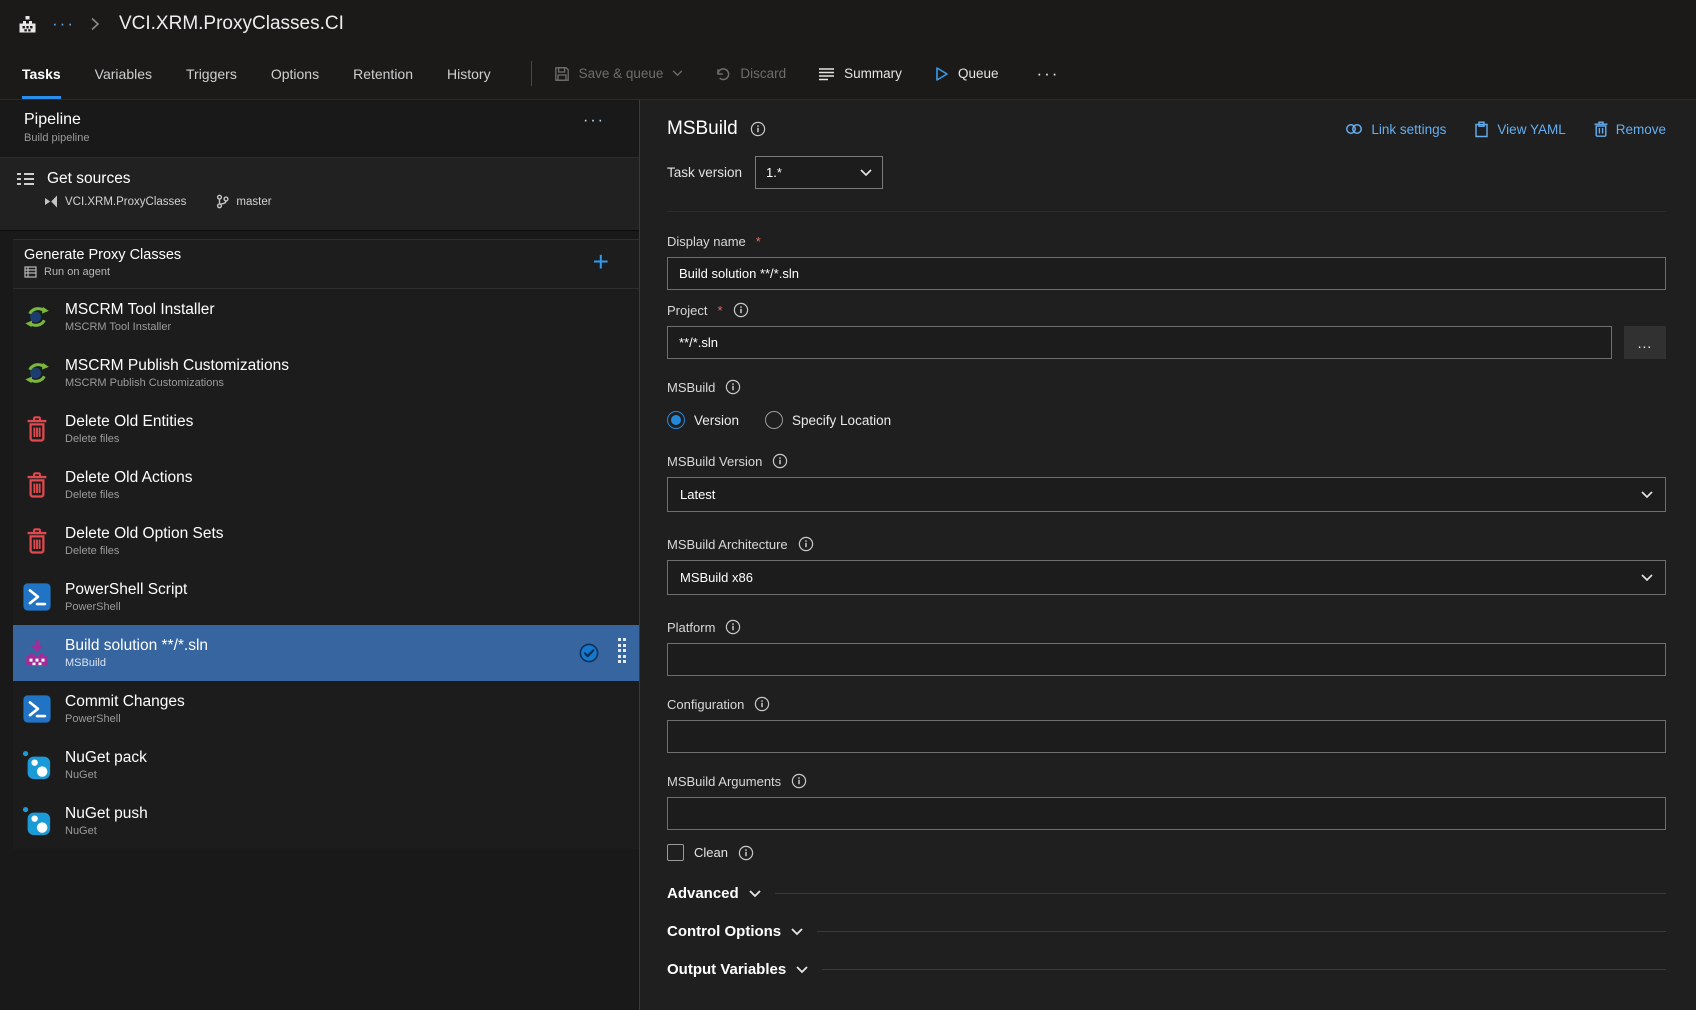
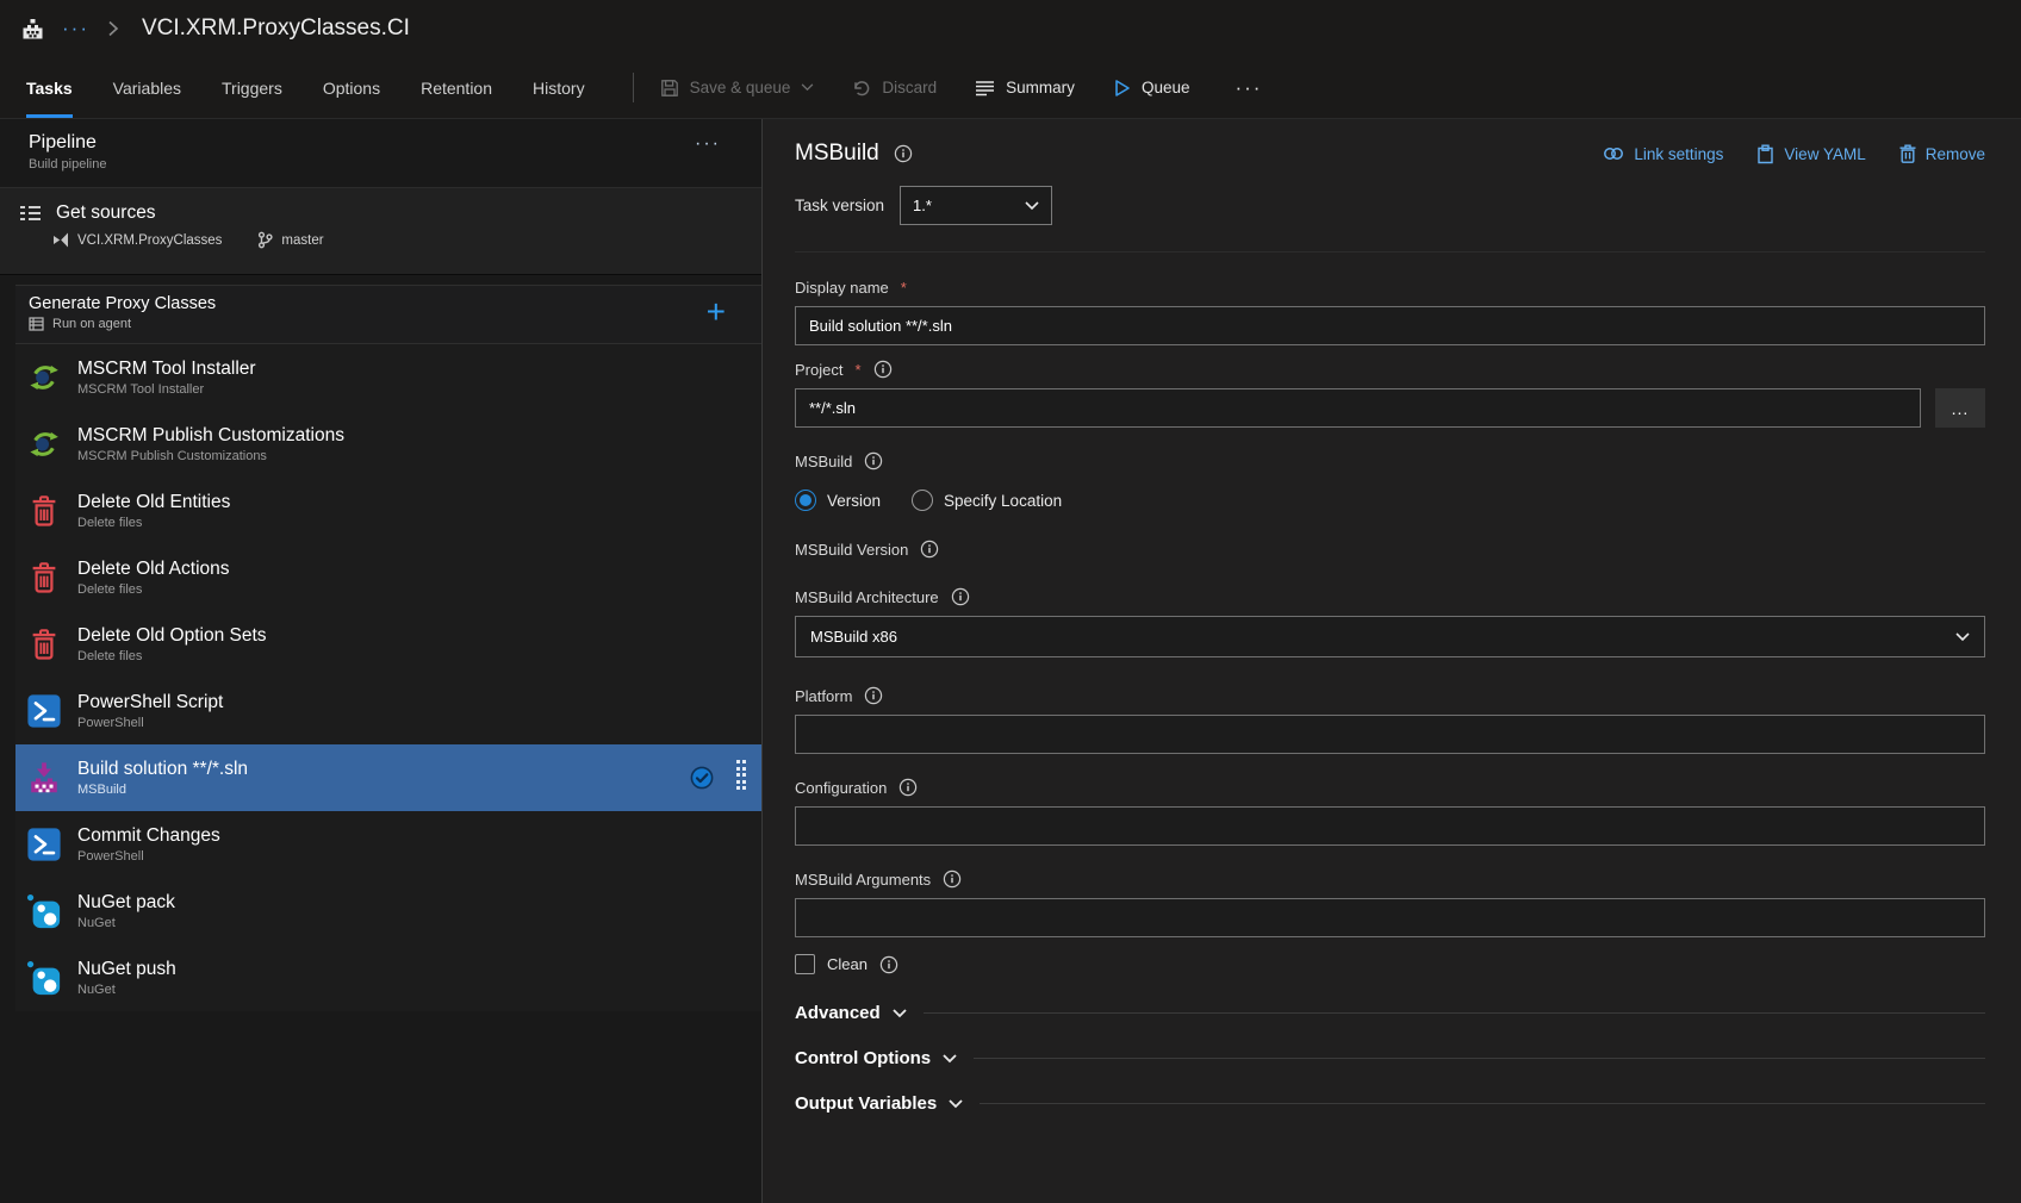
  ···
  VCI.XRM.ProxyClasses.CI
  Tasks
  Variables
  Triggers
  Options
  Retention
  History
  Save & queue
  Discard
  Summary
  Queue
  ···
  Pipeline
  Build pipeline
  ···
  Get sources
  VCI.XRM.ProxyClasses
  master
  Generate Proxy Classes
  Run on agent
  +
  MSCRM Tool Installer
  MSCRM Tool Installer
  MSCRM Publish Customizations
  MSCRM Publish Customizations
  Delete Old Entities
  Delete files
  Delete Old Actions
  Delete files
  Delete Old Option Sets
  Delete files
  PowerShell Script
  PowerShell
  Build solution **/*.sln
  MSBuild
  Commit Changes
  PowerShell
  NuGet pack
  NuGet
  NuGet push
  NuGet
  MSBuild
  Link settings
  View YAML
  Remove
  Task version
  1.*
  Display name
  *
  Build solution **/*.sln
  Project
  *
  **/*.sln
  ...
  MSBuild
  Version
  Specify Location
  MSBuild Version
- Latest
  MSBuild Architecture
  MSBuild x86
  Platform
  Configuration
  MSBuild Arguments
  Clean
  Advanced
  Control Options
  Output Variables
